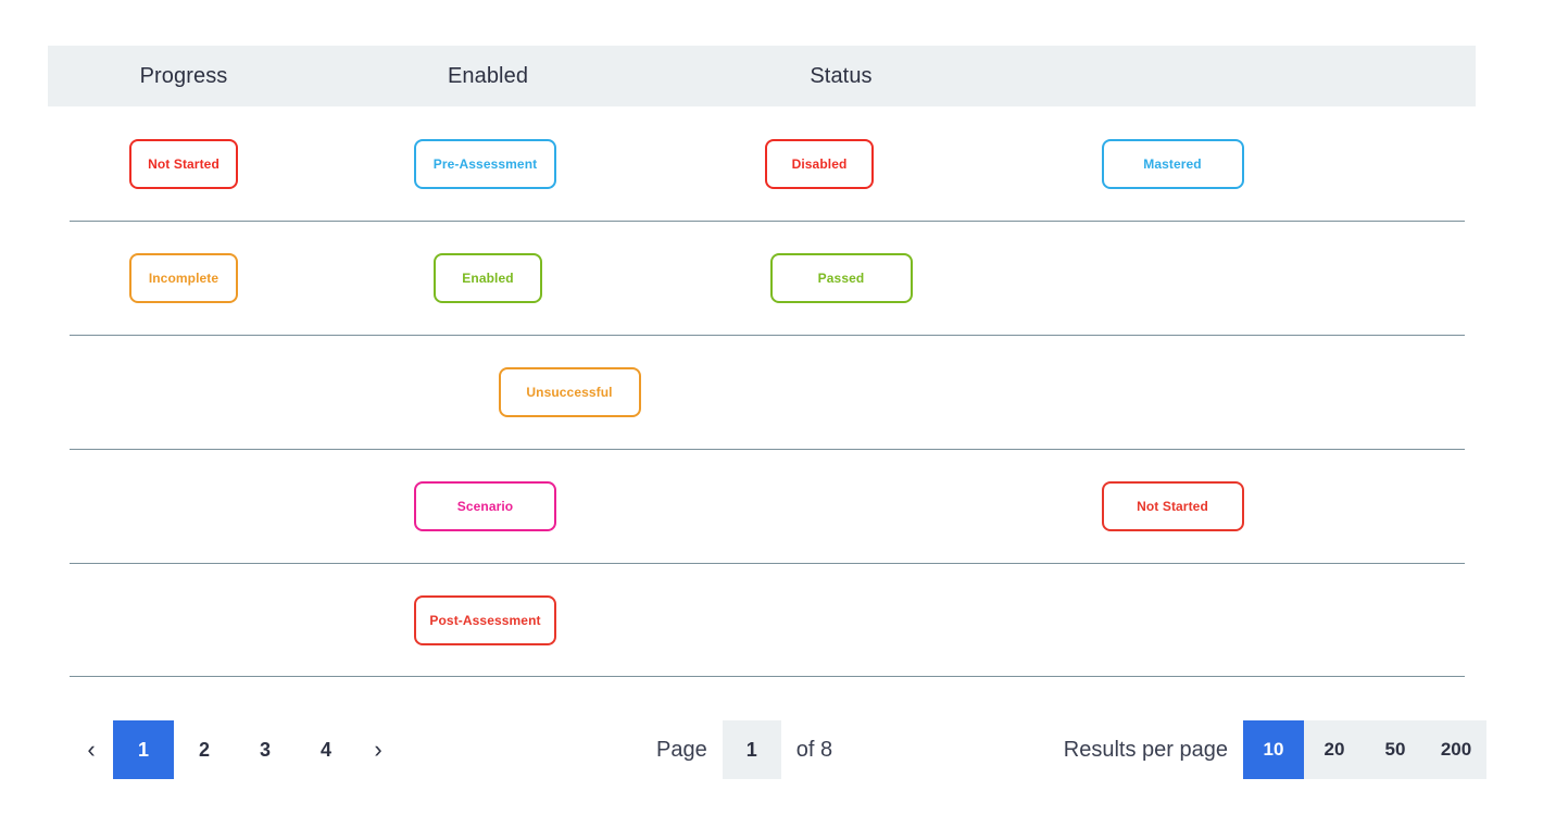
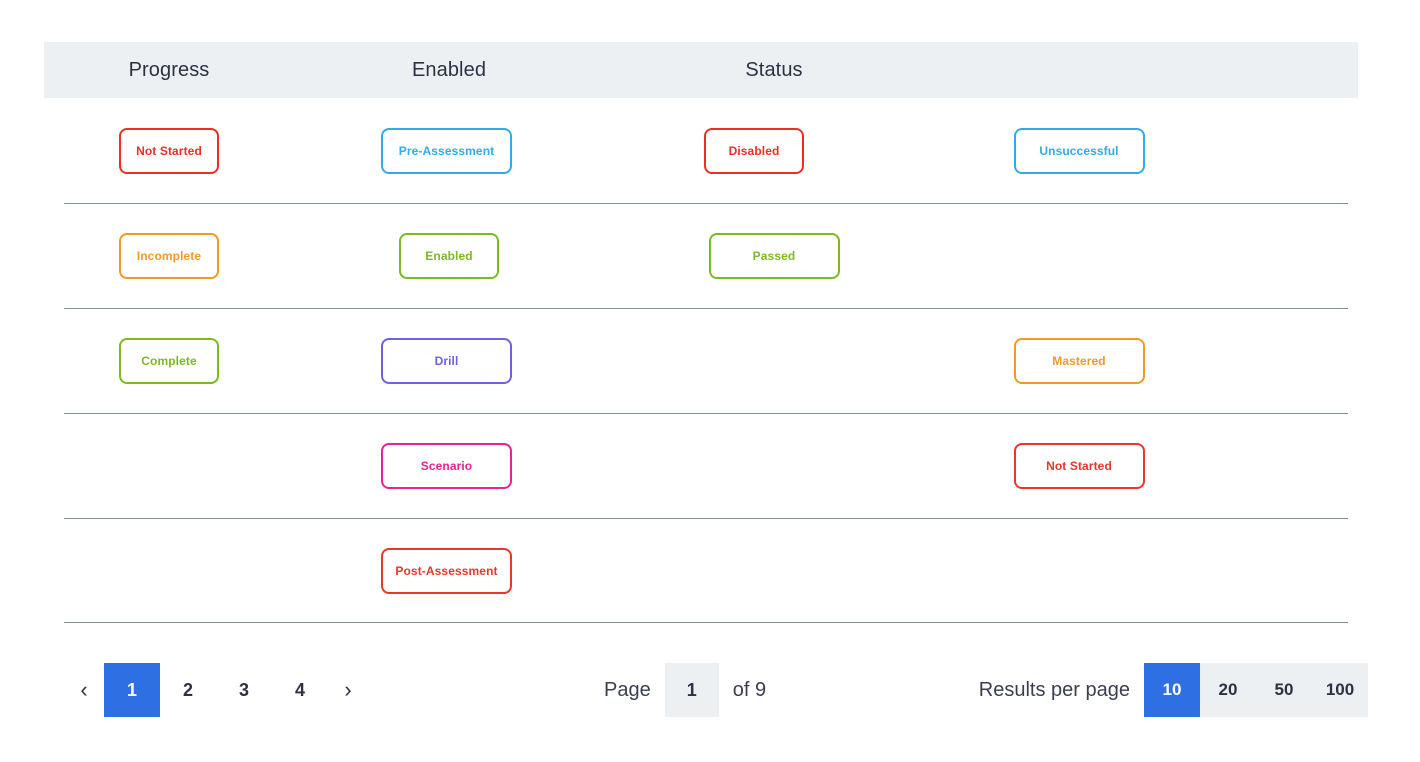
  Progress
  Enabled
  Status
  Not Started
  Pre-Assessment
  Disabled
- Mastered
+ Unsuccessful
  Incomplete
  Enabled
  Passed
+ Complete
+ Drill
- Unsuccessful
+ Mastered
  Scenario
  Not Started
  Post-Assessment
  ‹
  1
  2
  3
  4
  ›
  Page
  1
- of 8
+ of 9
  Results per page
  10
  20
  50
- 200
+ 100
